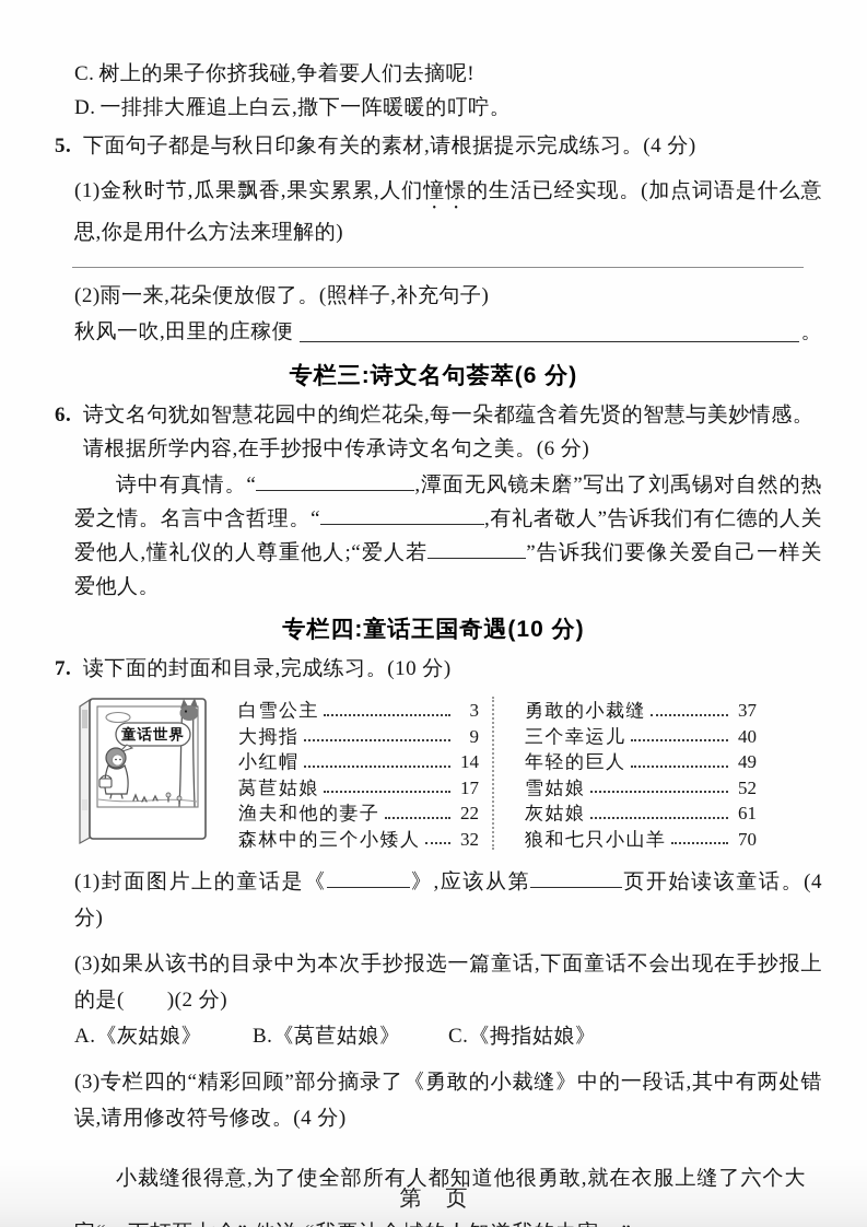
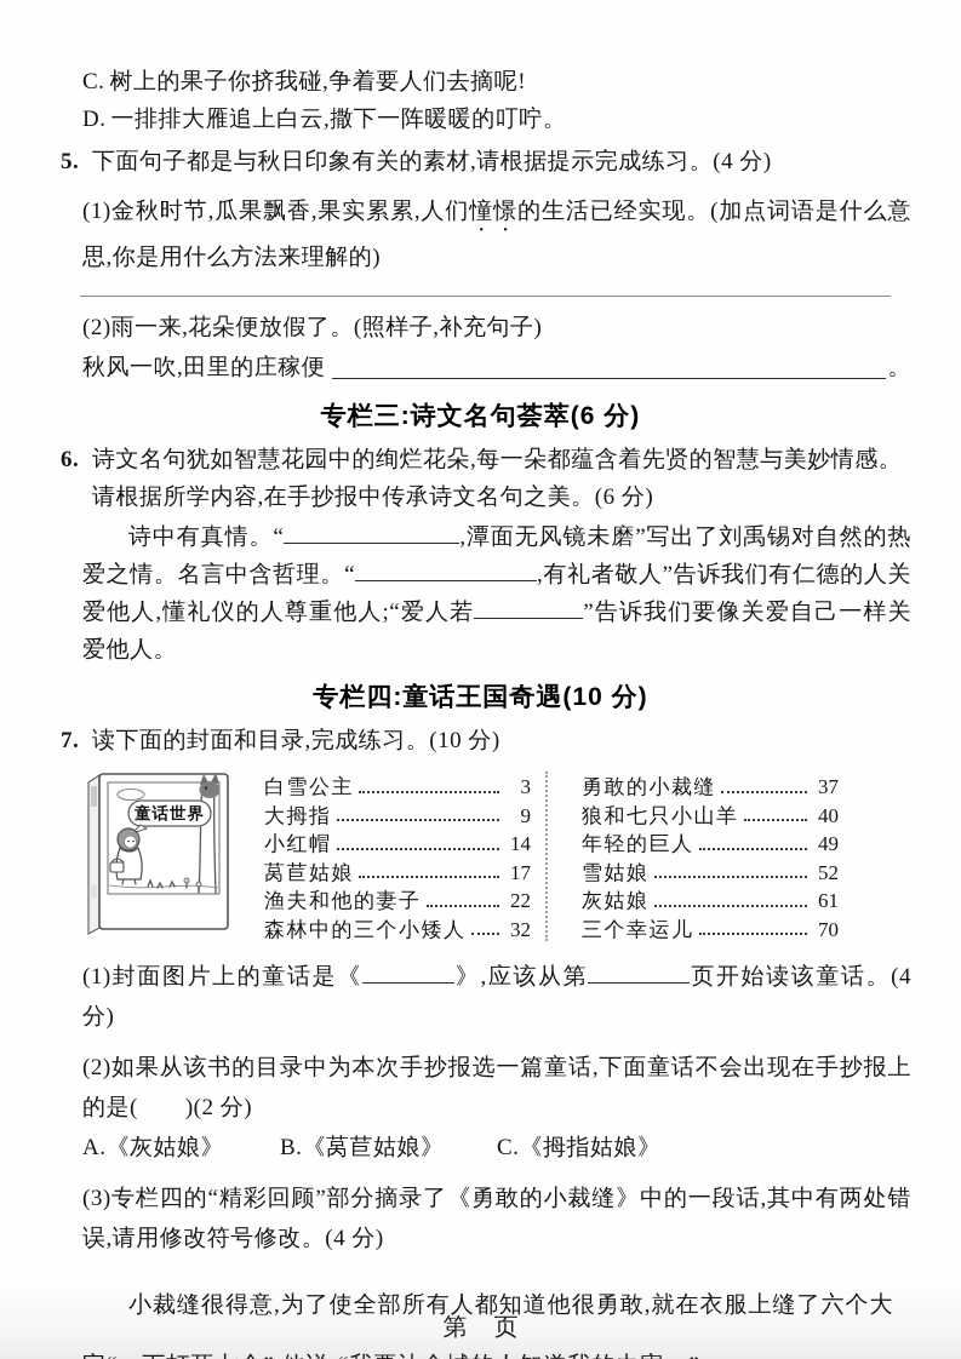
  C. 树上的果子你挤我碰,争着要人们去摘呢!
  D. 一排排大雁追上白云,撒下一阵暖暖的叮咛。
  5.
  下面句子都是与秋日印象有关的素材,请根据提示完成练习。(4 分)
  (1)金秋时节,瓜果飘香,果实累累,人们憧憬的生活已经实现。(加点词语是什么意思,你是用什么方法来理解的)
  (2)雨一来,花朵便放假了。(照样子,补充句子)
  秋风一吹,田里的庄稼便
  。
  专栏三:诗文名句荟萃(6 分)
  6.
  诗文名句犹如智慧花园中的绚烂花朵,每一朵都蕴含着先贤的智慧与美妙情感。
  请根据所学内容,在手抄报中传承诗文名句之美。(6 分)
  诗中有真情。“ ,潭面无风镜未磨”写出了刘禹锡对自然的热爱之情。名言中含哲理。“ ,有礼者敬人”告诉我们有仁德的人关爱他人,懂礼仪的人尊重他人;“爱人若 ”告诉我们要像关爱自己一样关爱他人。
  专栏四:童话王国奇遇(10 分)
  7.
  读下面的封面和目录,完成练习。(10 分)
  童话世界
  白雪公主
  3
  大拇指
  9
  小红帽
  14
  莴苣姑娘
  17
  渔夫和他的妻子
  22
  森林中的三个小矮人
  32
  勇敢的小裁缝
  37
- 三个幸运儿
+ 狼和七只小山羊
  40
  年轻的巨人
  49
  雪姑娘
  52
  灰姑娘
  61
- 狼和七只小山羊
+ 三个幸运儿
  70
  (1)封面图片上的童话是《 》,应该从第 页开始读该童话。(4 分)
- (3)如果从该书的目录中为本次手抄报选一篇童话,下面童话不会出现在手抄报上的是( )(2 分)
+ (2)如果从该书的目录中为本次手抄报选一篇童话,下面童话不会出现在手抄报上的是( )(2 分)
  A.《灰姑娘》
  B.《莴苣姑娘》
  C.《拇指姑娘》
  (3)专栏四的“精彩回顾”部分摘录了《勇敢的小裁缝》中的一段话,其中有两处错误,请用修改符号修改。(4 分)
